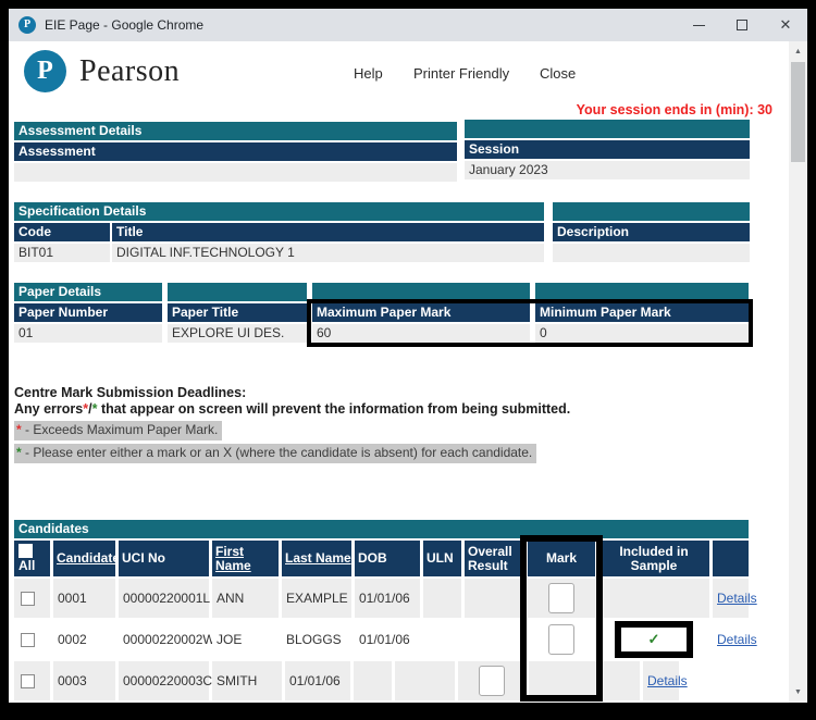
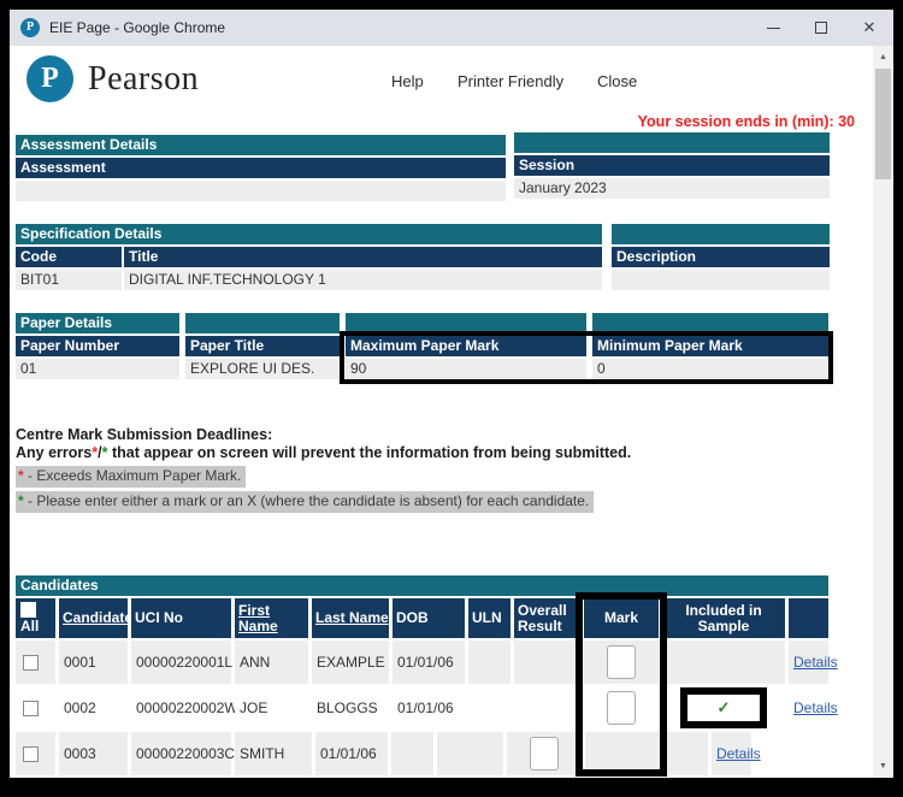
  P
  EIE Page - Google Chrome
  ✕
  P
  Pearson
  Help
  Printer Friendly
  Close
  Your session ends in (min): 30
  Assessment Details
  Assessment
  Session
  January 2023
  Specification Details
  Code
  Title
  BIT01
  DIGITAL INF.TECHNOLOGY 1
  Description
  Paper Details
  Paper Number
  Paper Title
  Maximum Paper Mark
  Minimum Paper Mark
  01
  EXPLORE UI DES.
- 60
+ 90
  0
  Centre Mark Submission Deadlines:
  Any errors*/* that appear on screen will prevent the information from being submitted.
  * - Exceeds Maximum Paper Mark.
  * - Please enter either a mark or an X (where the candidate is absent) for each candidate.
  Candidates
  All
  Candidate
  UCI No
  First Name
  Last Name
  DOB
  ULN
  Overall Result
  Mark
  Included in Sample
  0001
  00000220001L
  ANN
  EXAMPLE
  01/01/06
  Details
  0002
  00000220002W
  JOE
  BLOGGS
  01/01/06
  ✓
  Details
  0003
  00000220003C
  SMITH
  01/01/06
  Details
